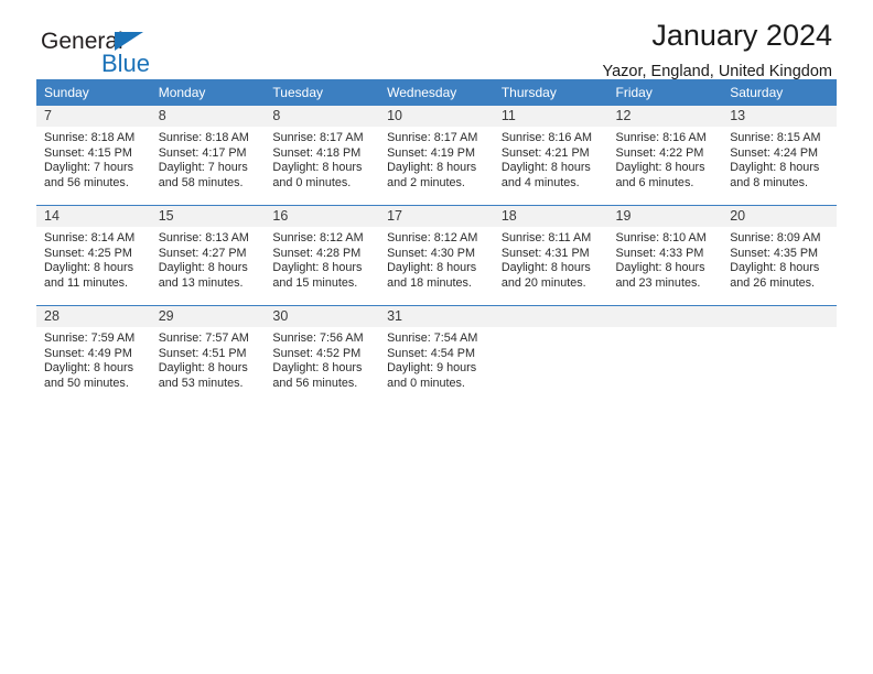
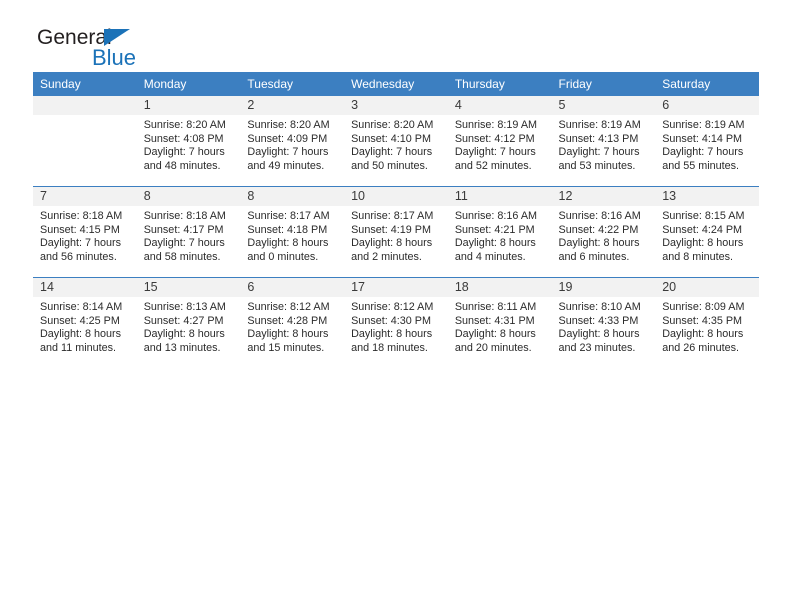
  General
  Blue
- January 2024
- Yazor, England, United Kingdom
  Sunday	Monday	Tuesday	Wednesday	Thursday	Friday	Saturday
+ 	1Sunrise: 8:20 AMSunset: 4:08 PMDaylight: 7 hoursand 48 minutes.	2Sunrise: 8:20 AMSunset: 4:09 PMDaylight: 7 hoursand 49 minutes.	3Sunrise: 8:20 AMSunset: 4:10 PMDaylight: 7 hoursand 50 minutes.	4Sunrise: 8:19 AMSunset: 4:12 PMDaylight: 7 hoursand 52 minutes.	5Sunrise: 8:19 AMSunset: 4:13 PMDaylight: 7 hoursand 53 minutes.	6Sunrise: 8:19 AMSunset: 4:14 PMDaylight: 7 hoursand 55 minutes.
  7Sunrise: 8:18 AMSunset: 4:15 PMDaylight: 7 hoursand 56 minutes.	8Sunrise: 8:18 AMSunset: 4:17 PMDaylight: 7 hoursand 58 minutes.	8Sunrise: 8:17 AMSunset: 4:18 PMDaylight: 8 hoursand 0 minutes.	10Sunrise: 8:17 AMSunset: 4:19 PMDaylight: 8 hoursand 2 minutes.	11Sunrise: 8:16 AMSunset: 4:21 PMDaylight: 8 hoursand 4 minutes.	12Sunrise: 8:16 AMSunset: 4:22 PMDaylight: 8 hoursand 6 minutes.	13Sunrise: 8:15 AMSunset: 4:24 PMDaylight: 8 hoursand 8 minutes.
- 14Sunrise: 8:14 AMSunset: 4:25 PMDaylight: 8 hoursand 11 minutes.	15Sunrise: 8:13 AMSunset: 4:27 PMDaylight: 8 hoursand 13 minutes.	16Sunrise: 8:12 AMSunset: 4:28 PMDaylight: 8 hoursand 15 minutes.	17Sunrise: 8:12 AMSunset: 4:30 PMDaylight: 8 hoursand 18 minutes.	18Sunrise: 8:11 AMSunset: 4:31 PMDaylight: 8 hoursand 20 minutes.	19Sunrise: 8:10 AMSunset: 4:33 PMDaylight: 8 hoursand 23 minutes.	20Sunrise: 8:09 AMSunset: 4:35 PMDaylight: 8 hoursand 26 minutes.
+ 14Sunrise: 8:14 AMSunset: 4:25 PMDaylight: 8 hoursand 11 minutes.	15Sunrise: 8:13 AMSunset: 4:27 PMDaylight: 8 hoursand 13 minutes.	6Sunrise: 8:12 AMSunset: 4:28 PMDaylight: 8 hoursand 15 minutes.	17Sunrise: 8:12 AMSunset: 4:30 PMDaylight: 8 hoursand 18 minutes.	18Sunrise: 8:11 AMSunset: 4:31 PMDaylight: 8 hoursand 20 minutes.	19Sunrise: 8:10 AMSunset: 4:33 PMDaylight: 8 hoursand 23 minutes.	20Sunrise: 8:09 AMSunset: 4:35 PMDaylight: 8 hoursand 26 minutes.
- 28Sunrise: 7:59 AMSunset: 4:49 PMDaylight: 8 hoursand 50 minutes.	29Sunrise: 7:57 AMSunset: 4:51 PMDaylight: 8 hoursand 53 minutes.	30Sunrise: 7:56 AMSunset: 4:52 PMDaylight: 8 hoursand 56 minutes.	31Sunrise: 7:54 AMSunset: 4:54 PMDaylight: 9 hoursand 0 minutes.
